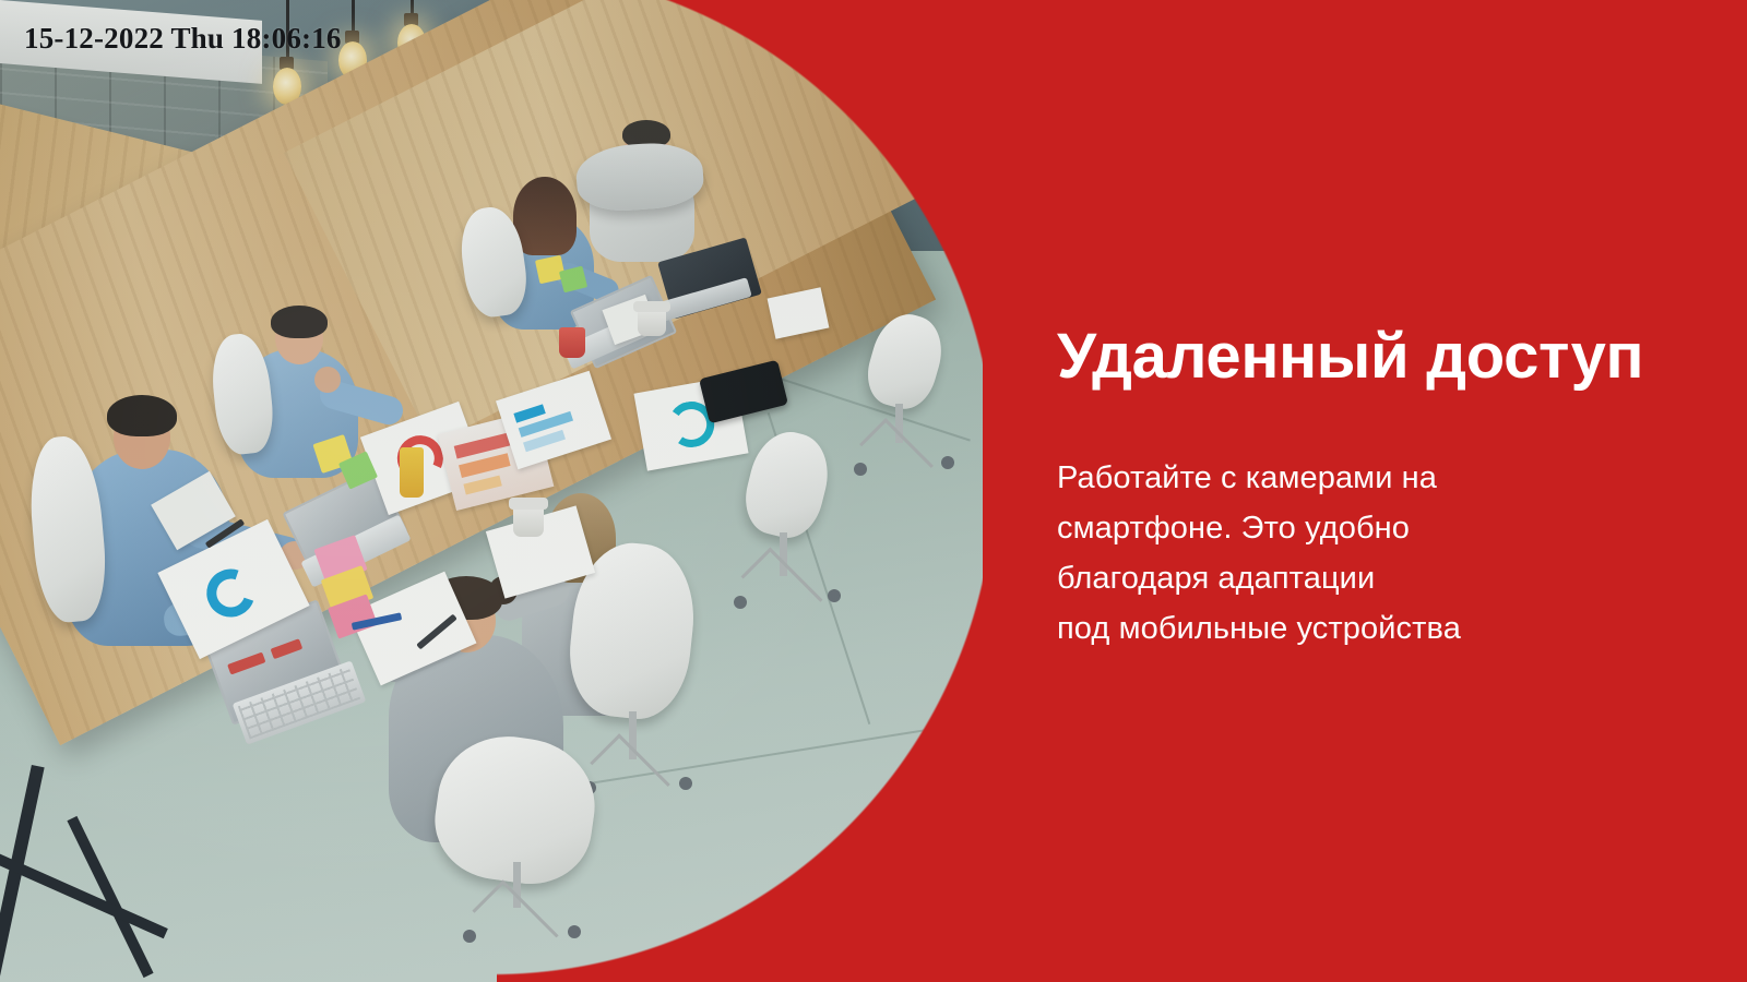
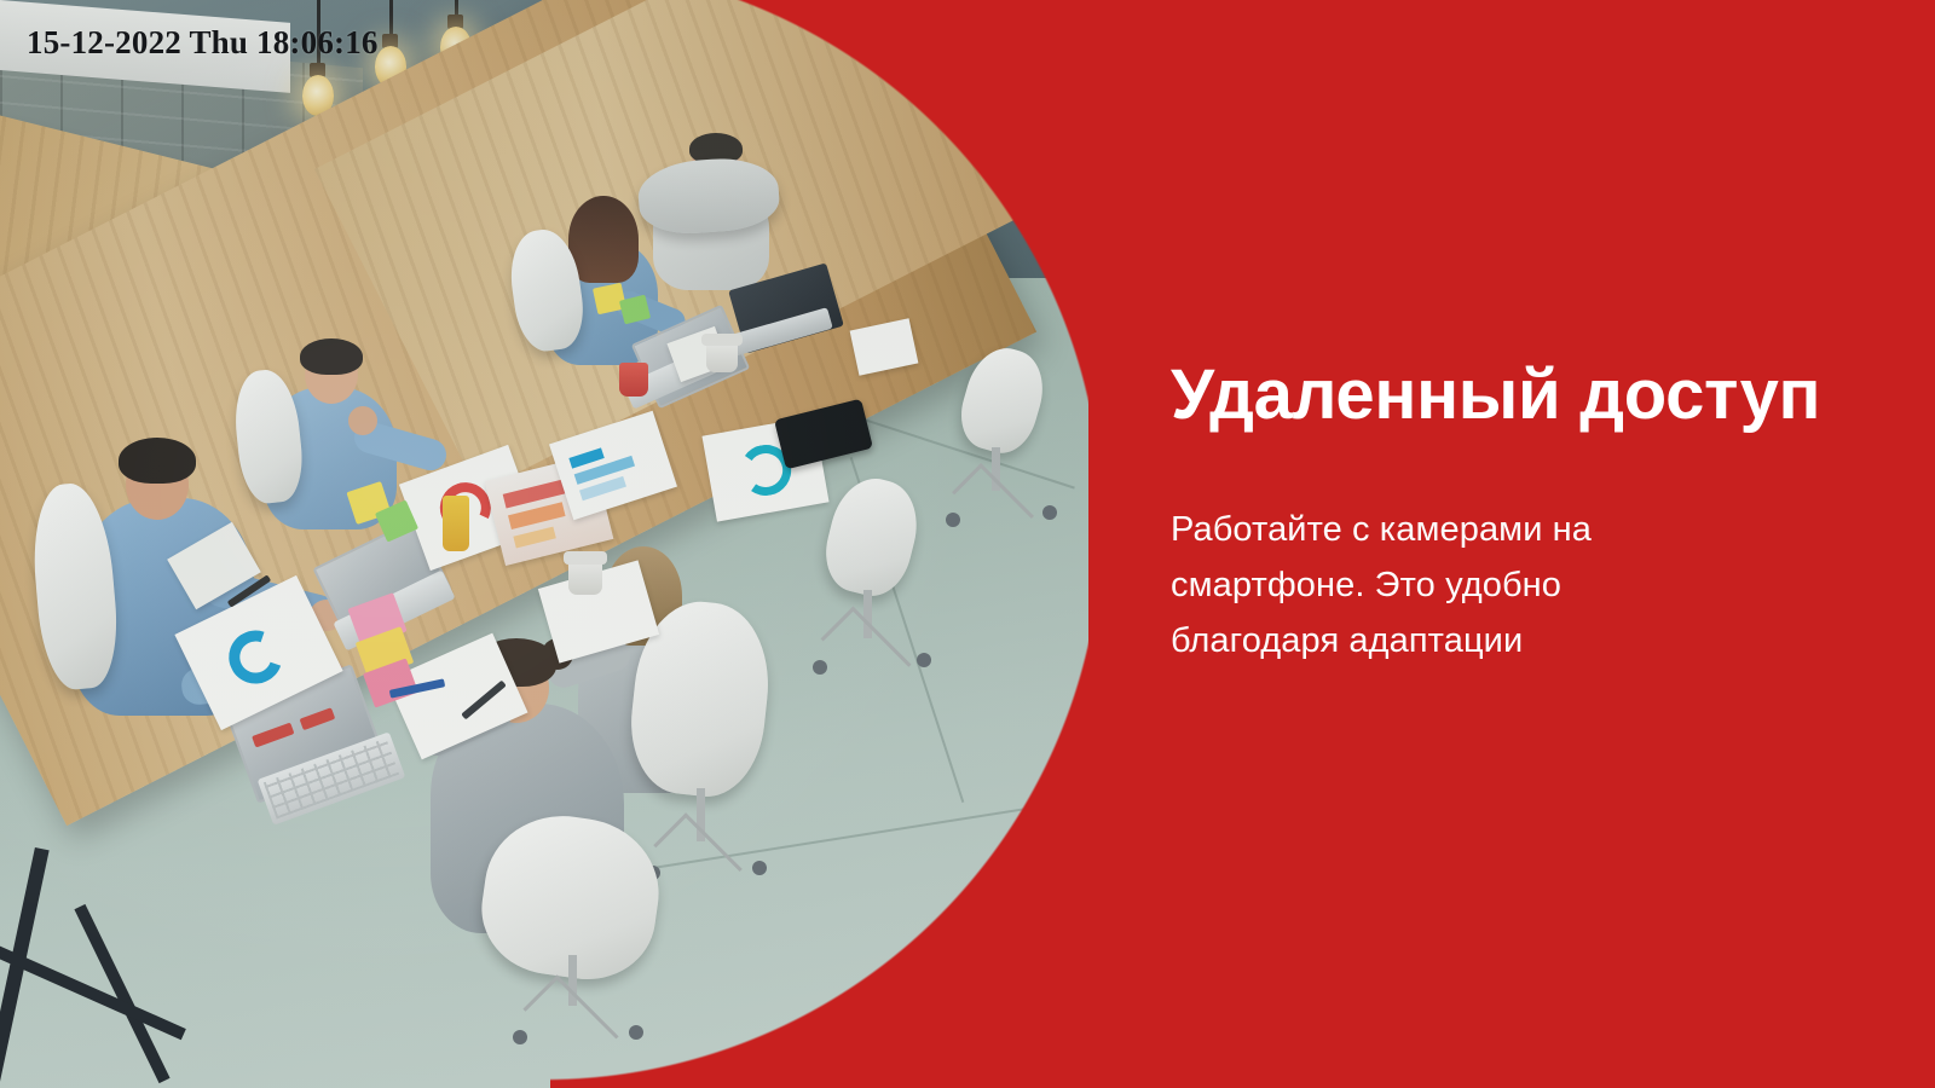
  15-12-2022 Thu 18:06:16
  Удаленный доступ
  Работайте с камерами на
  смартфоне. Это удобно
  благодаря адаптации
- под мобильные устройства
